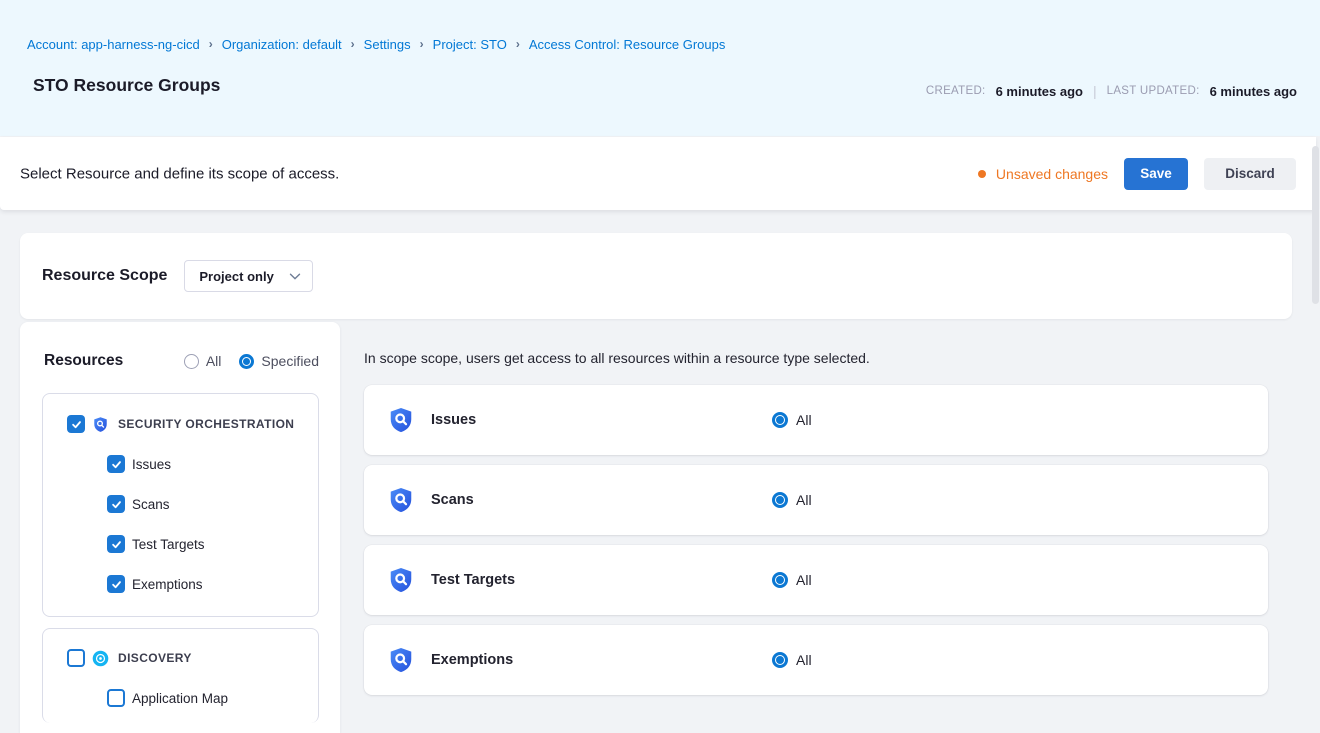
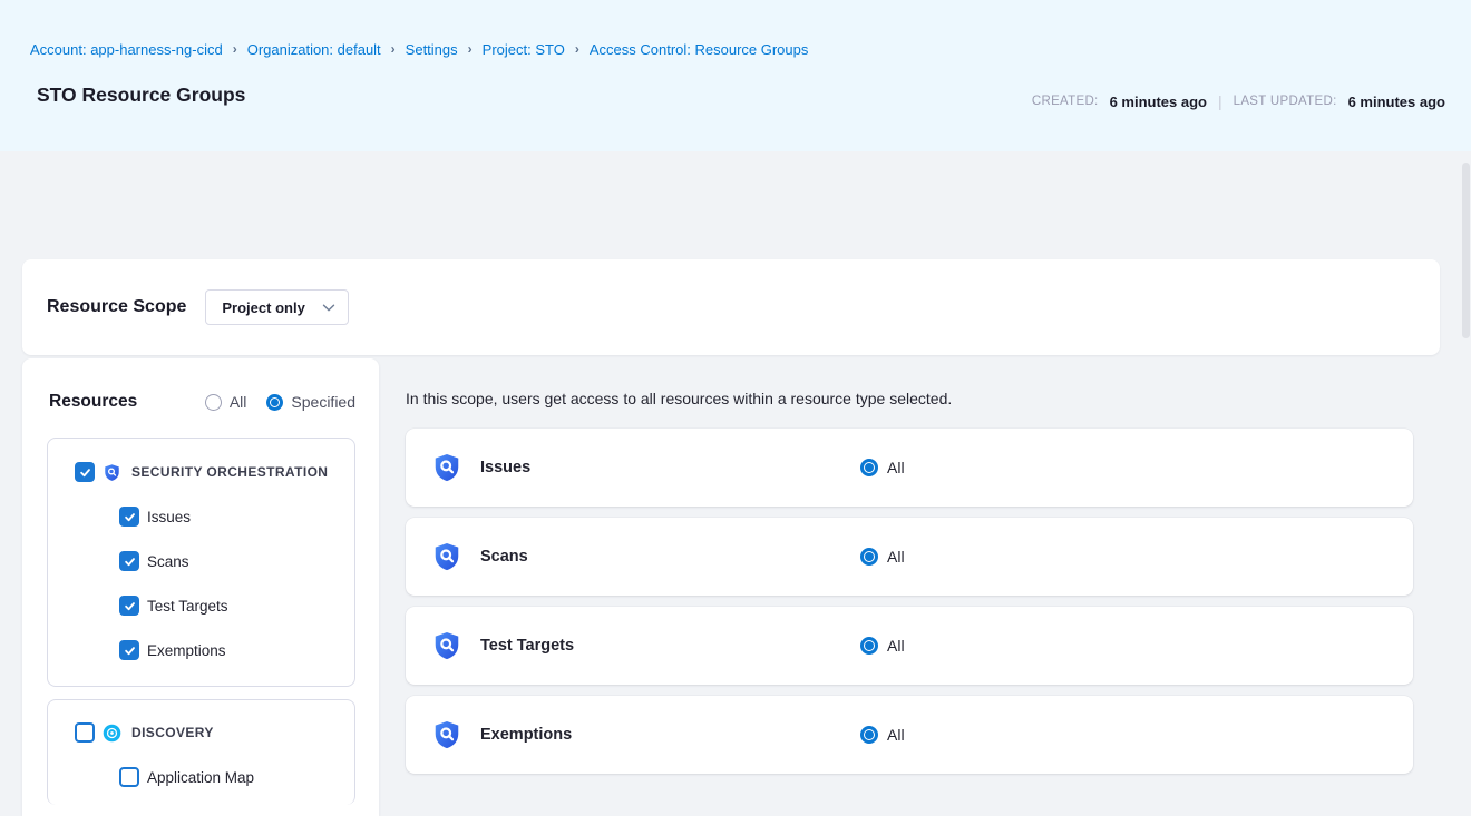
  Account: app-harness-ng-cicd
  ›
  Organization: default
  ›
  Settings
  ›
  Project: STO
  ›
  Access Control: Resource Groups
  STO Resource Groups
  CREATED:
  6 minutes ago
  |
  LAST UPDATED:
  6 minutes ago
- Select Resource and define its scope of access.
- Unsaved changes
- Save
- Discard
  Resource Scope
  Project only
  Resources
  All
  Specified
  SECURITY ORCHESTRATION
  Issues
  Scans
  Test Targets
  Exemptions
  DISCOVERY
  Application Map
- In scope scope, users get access to all resources within a resource type selected.
+ In this scope, users get access to all resources within a resource type selected.
  Issues
  All
  Scans
  All
  Test Targets
  All
  Exemptions
  All
